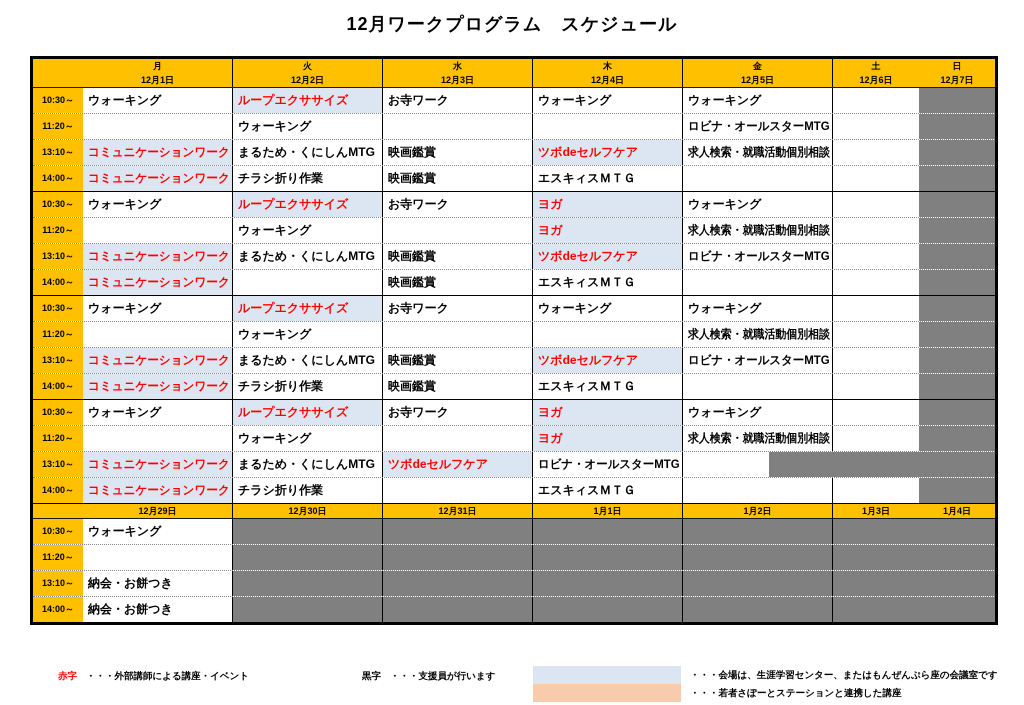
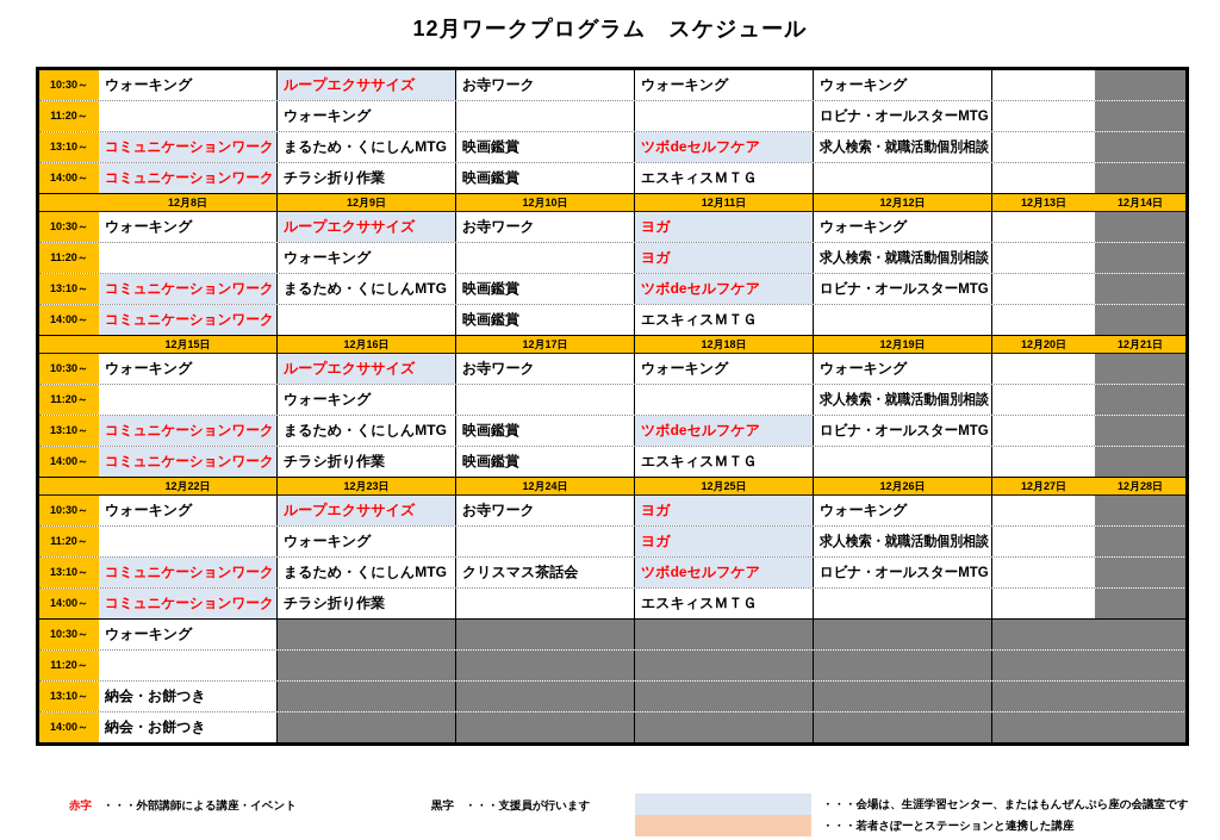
  12月ワークプログラム スケジュール
- 月
- 火
- 水
- 木
- 金
- 土
- 日
- 12月1日
- 12月2日
- 12月3日
- 12月4日
- 12月5日
- 12月6日
- 12月7日
  10:30～
  ウォーキング
  ループエクササイズ
  お寺ワーク
  ウォーキング
  ウォーキング
  11:20～
  ウォーキング
  ロビナ・オールスターMTG
  13:10～
  コミュニケーションワーク
  まるため・くにしんMTG
  映画鑑賞
  ツボdeセルフケア
  求人検索・就職活動個別相談
  14:00～
  コミュニケーションワーク
  チラシ折り作業
  映画鑑賞
  エスキィスＭＴＧ
+ 12月8日
+ 12月9日
+ 12月10日
+ 12月11日
+ 12月12日
+ 12月13日
+ 12月14日
  10:30～
  ウォーキング
  ループエクササイズ
  お寺ワーク
  ヨガ
  ウォーキング
  11:20～
  ウォーキング
  ヨガ
  求人検索・就職活動個別相談
  13:10～
  コミュニケーションワーク
  まるため・くにしんMTG
  映画鑑賞
  ツボdeセルフケア
  ロビナ・オールスターMTG
  14:00～
  コミュニケーションワーク
  映画鑑賞
  エスキィスＭＴＧ
+ 12月15日
+ 12月16日
+ 12月17日
+ 12月18日
+ 12月19日
+ 12月20日
+ 12月21日
  10:30～
  ウォーキング
  ループエクササイズ
  お寺ワーク
  ウォーキング
  ウォーキング
  11:20～
  ウォーキング
  求人検索・就職活動個別相談
  13:10～
  コミュニケーションワーク
  まるため・くにしんMTG
  映画鑑賞
  ツボdeセルフケア
  ロビナ・オールスターMTG
  14:00～
  コミュニケーションワーク
  チラシ折り作業
  映画鑑賞
  エスキィスＭＴＧ
+ 12月22日
+ 12月23日
+ 12月24日
+ 12月25日
+ 12月26日
+ 12月27日
+ 12月28日
  10:30～
  ウォーキング
  ループエクササイズ
  お寺ワーク
  ヨガ
  ウォーキング
  11:20～
  ウォーキング
  ヨガ
  求人検索・就職活動個別相談
  13:10～
  コミュニケーションワーク
  まるため・くにしんMTG
+ クリスマス茶話会
  ツボdeセルフケア
  ロビナ・オールスターMTG
  14:00～
  コミュニケーションワーク
  チラシ折り作業
  エスキィスＭＴＧ
- 12月29日
- 12月30日
- 12月31日
- 1月1日
- 1月2日
- 1月3日
- 1月4日
  10:30～
  ウォーキング
  11:20～
  13:10～
  納会・お餅つき
  14:00～
  納会・お餅つき
  赤字 ・・・外部講師による講座・イベント
  黒字 ・・・支援員が行います
  ・・・会場は、生涯学習センター、またはもんぜんぷら座の会議室です
  ・・・若者さぽーとステーションと連携した講座
